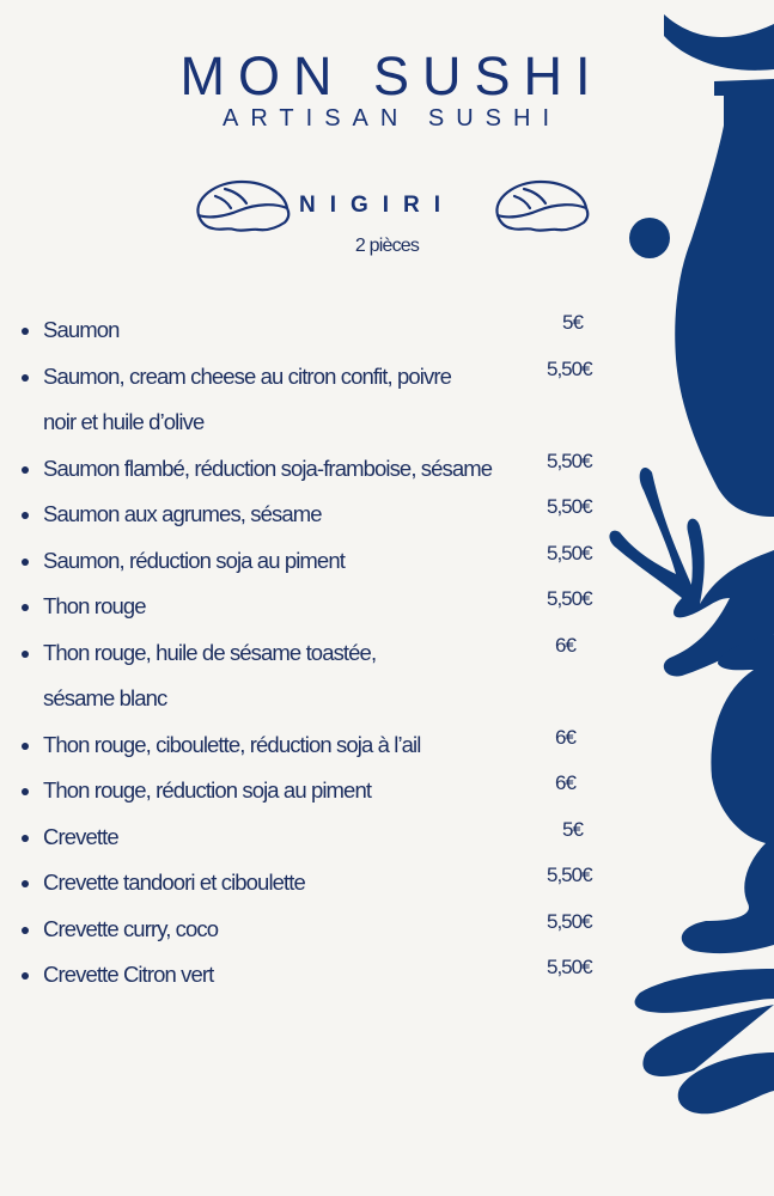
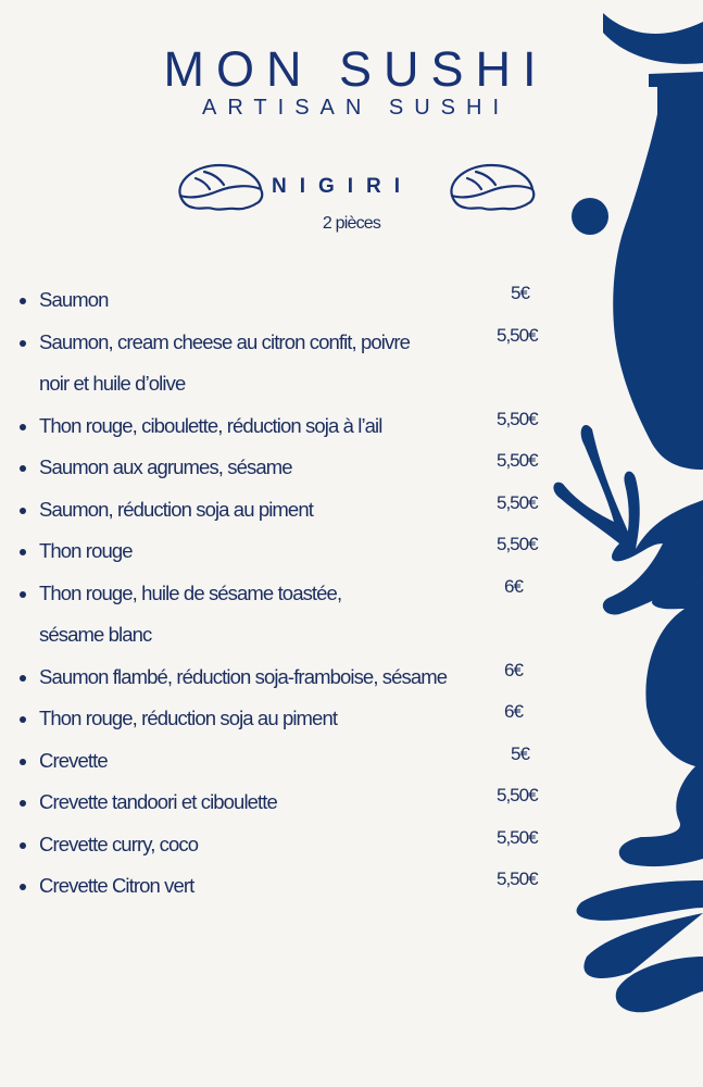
  MON SUSHI
  ARTISAN SUSHI
  NIGIRI
  2 pièces
  Saumon
  5€
  Saumon, cream cheese au citron confit, poivre noir et huile d’olive
  5,50€
- Saumon flambé, réduction soja-framboise, sésame
+ Thon rouge, ciboulette, réduction soja à l’ail
  5,50€
  Saumon aux agrumes, sésame
  5,50€
  Saumon, réduction soja au piment
  5,50€
  Thon rouge
  5,50€
  Thon rouge, huile de sésame toastée, sésame blanc
  6€
- Thon rouge, ciboulette, réduction soja à l’ail
+ Saumon flambé, réduction soja-framboise, sésame
  6€
  Thon rouge, réduction soja au piment
  6€
  Crevette
  5€
  Crevette tandoori et ciboulette
  5,50€
  Crevette curry, coco
  5,50€
  Crevette Citron vert
  5,50€
